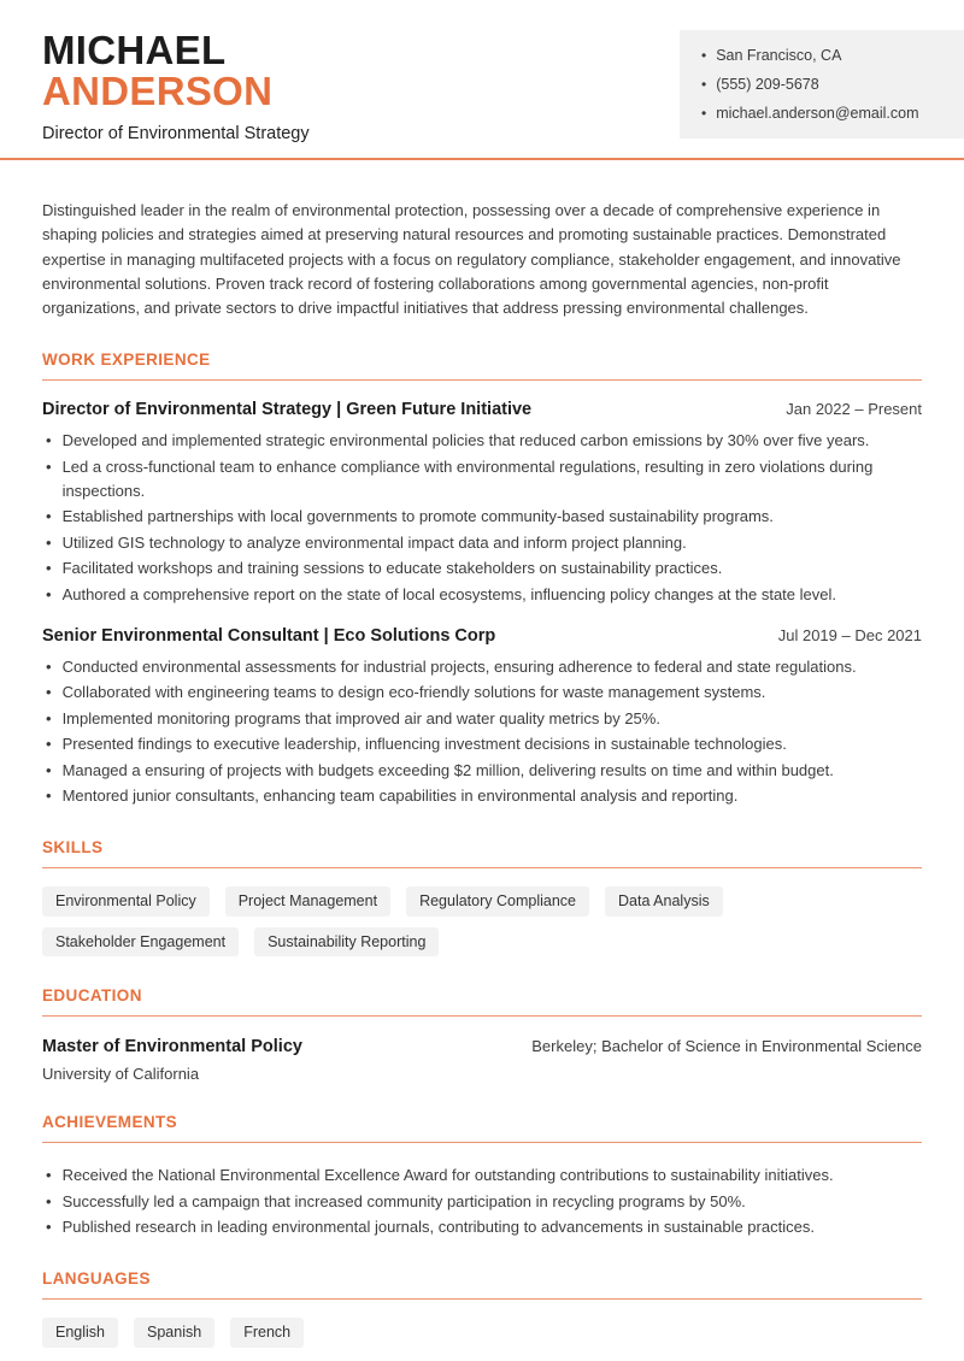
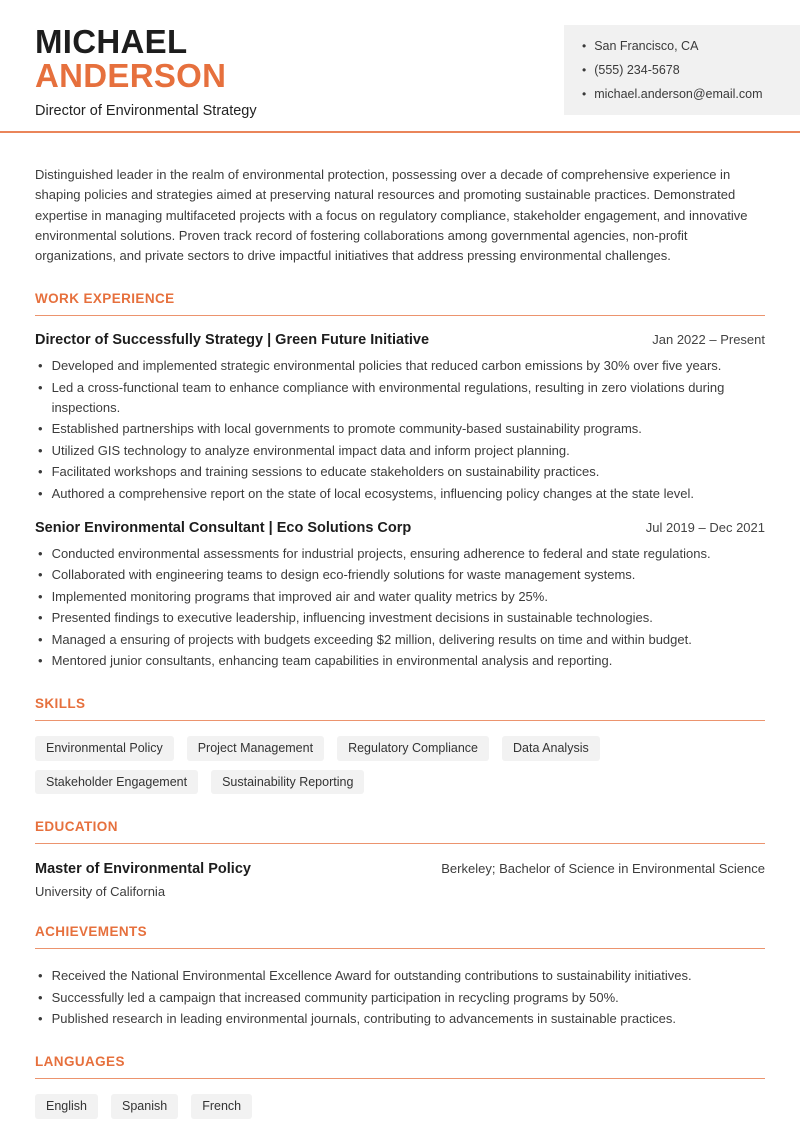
  MICHAEL
  ANDERSON
  Director of Environmental Strategy
  •
  San Francisco, CA
  •
- (555) 209-5678
+ (555) 234-5678
  •
  michael.anderson@email.com
  Distinguished leader in the realm of environmental protection, possessing over a decade of comprehensive experience in shaping policies and strategies aimed at preserving natural resources and promoting sustainable practices. Demonstrated expertise in managing multifaceted projects with a focus on regulatory compliance, stakeholder engagement, and innovative environmental solutions. Proven track record of fostering collaborations among governmental agencies, non-profit organizations, and private sectors to drive impactful initiatives that address pressing environmental challenges.
  WORK EXPERIENCE
- Director of Environmental Strategy | Green Future Initiative
+ Director of Successfully Strategy | Green Future Initiative
  Jan 2022 – Present
  •
  Developed and implemented strategic environmental policies that reduced carbon emissions by 30% over five years.
  •
  Led a cross-functional team to enhance compliance with environmental regulations, resulting in zero violations during inspections.
  •
  Established partnerships with local governments to promote community-based sustainability programs.
  •
  Utilized GIS technology to analyze environmental impact data and inform project planning.
  •
  Facilitated workshops and training sessions to educate stakeholders on sustainability practices.
  •
  Authored a comprehensive report on the state of local ecosystems, influencing policy changes at the state level.
  Senior Environmental Consultant | Eco Solutions Corp
  Jul 2019 – Dec 2021
  •
  Conducted environmental assessments for industrial projects, ensuring adherence to federal and state regulations.
  •
  Collaborated with engineering teams to design eco-friendly solutions for waste management systems.
  •
  Implemented monitoring programs that improved air and water quality metrics by 25%.
  •
  Presented findings to executive leadership, influencing investment decisions in sustainable technologies.
  •
  Managed a ensuring of projects with budgets exceeding $2 million, delivering results on time and within budget.
  •
  Mentored junior consultants, enhancing team capabilities in environmental analysis and reporting.
  SKILLS
  Environmental Policy
  Project Management
  Regulatory Compliance
  Data Analysis
  Stakeholder Engagement
  Sustainability Reporting
  EDUCATION
  Master of Environmental Policy
  Berkeley; Bachelor of Science in Environmental Science
  University of California
  ACHIEVEMENTS
  •
  Received the National Environmental Excellence Award for outstanding contributions to sustainability initiatives.
  •
  Successfully led a campaign that increased community participation in recycling programs by 50%.
  •
  Published research in leading environmental journals, contributing to advancements in sustainable practices.
  LANGUAGES
  English
  Spanish
  French
